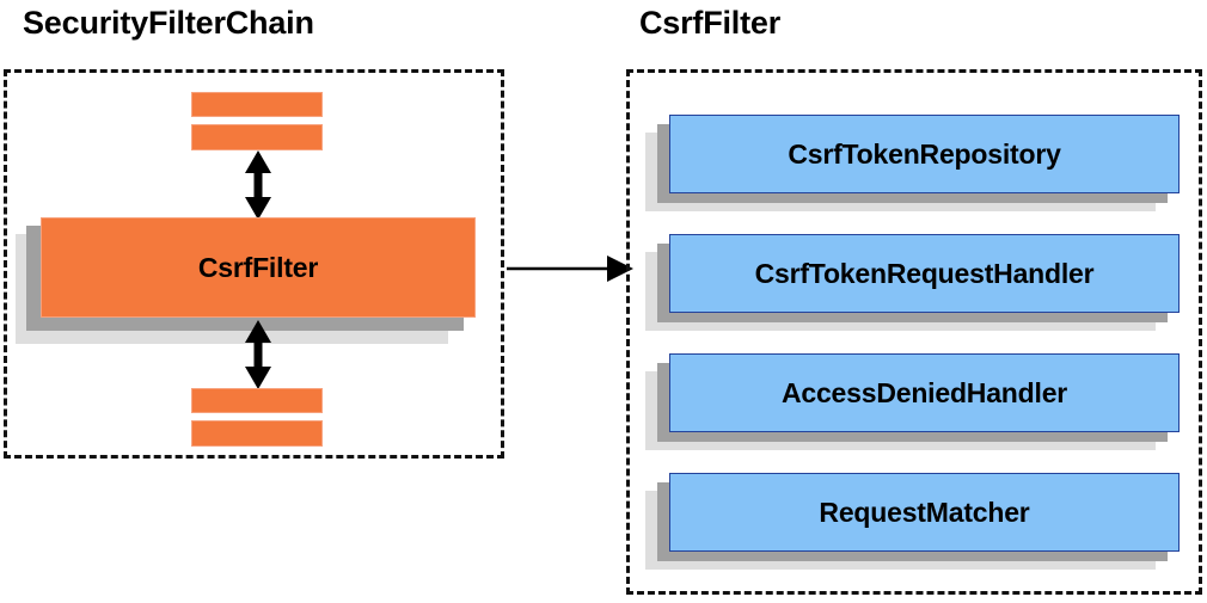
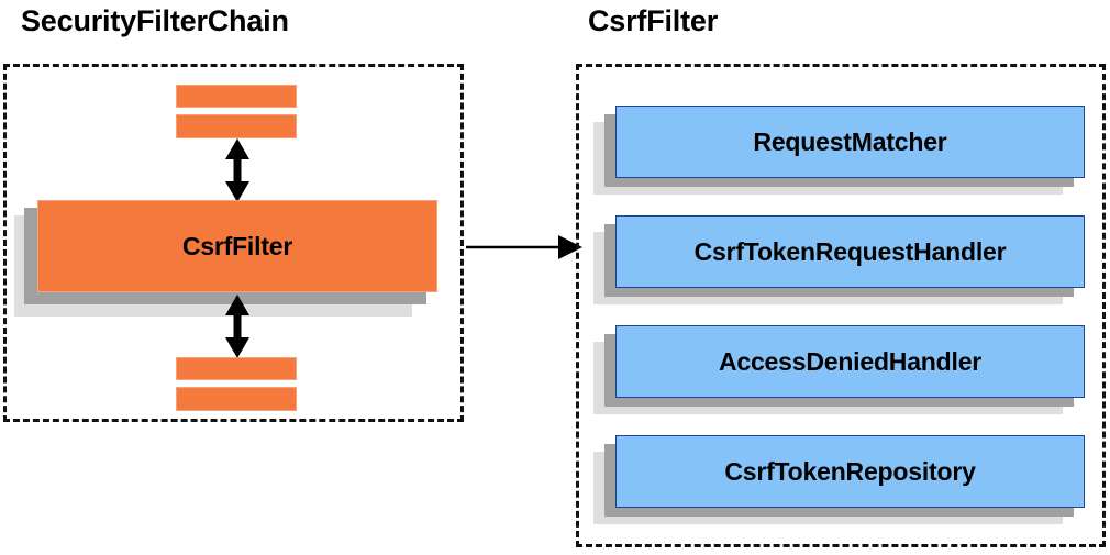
  SecurityFilterChain
  CsrfFilter
  CsrfFilter
- CsrfTokenRepository
+ RequestMatcher
  CsrfTokenRequestHandler
  AccessDeniedHandler
- RequestMatcher
+ CsrfTokenRepository
